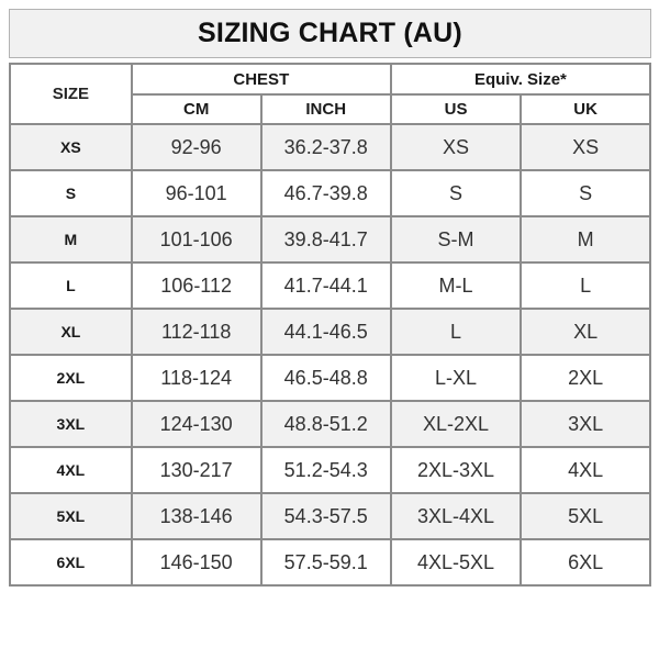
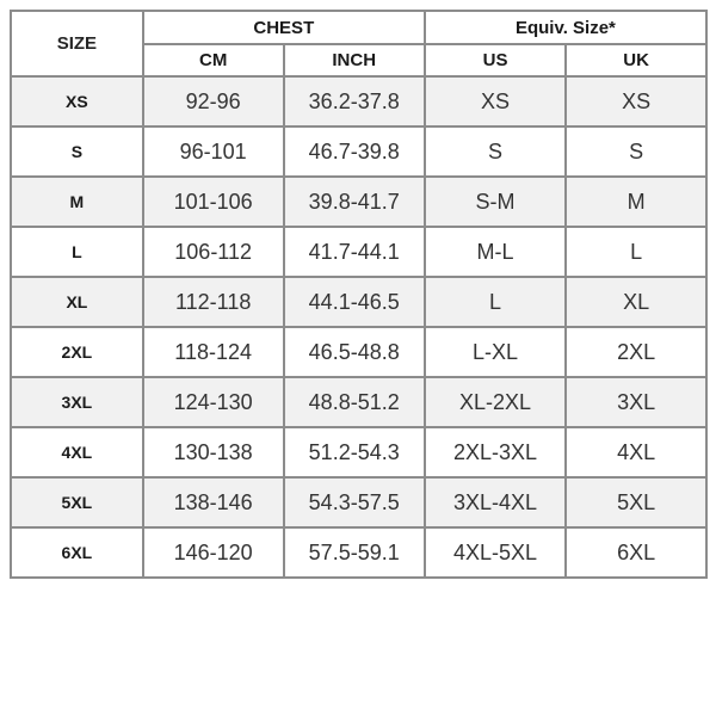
- SIZING CHART (AU)
  SIZE	CHEST	Equiv. Size*
  CM	INCH	US	UK
  XS	92-96	36.2-37.8	XS	XS
  S	96-101	46.7-39.8	S	S
  M	101-106	39.8-41.7	S-M	M
  L	106-112	41.7-44.1	M-L	L
  XL	112-118	44.1-46.5	L	XL
  2XL	118-124	46.5-48.8	L-XL	2XL
  3XL	124-130	48.8-51.2	XL-2XL	3XL
- 4XL	130-217	51.2-54.3	2XL-3XL	4XL
+ 4XL	130-138	51.2-54.3	2XL-3XL	4XL
  5XL	138-146	54.3-57.5	3XL-4XL	5XL
- 6XL	146-150	57.5-59.1	4XL-5XL	6XL
+ 6XL	146-120	57.5-59.1	4XL-5XL	6XL
